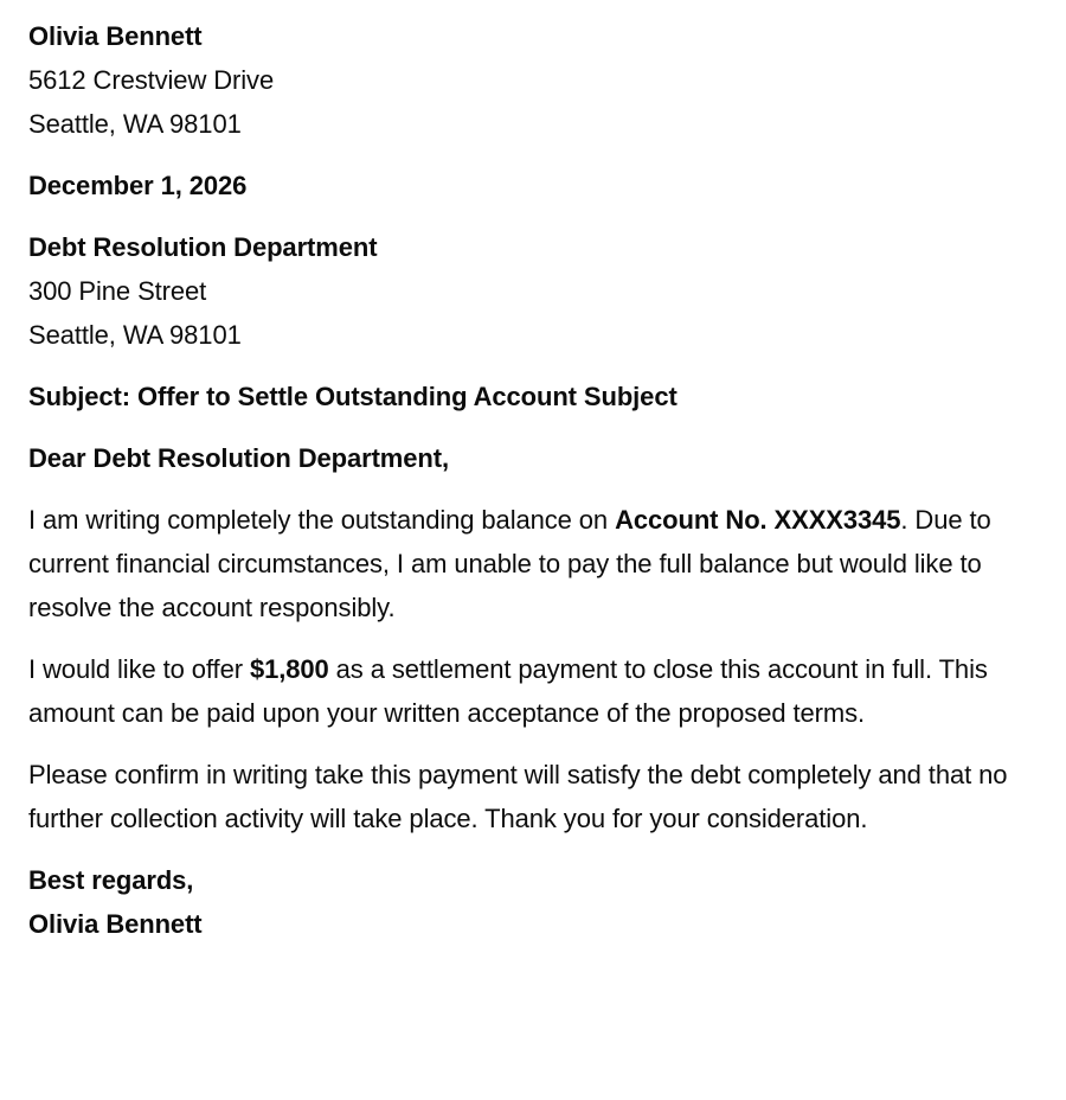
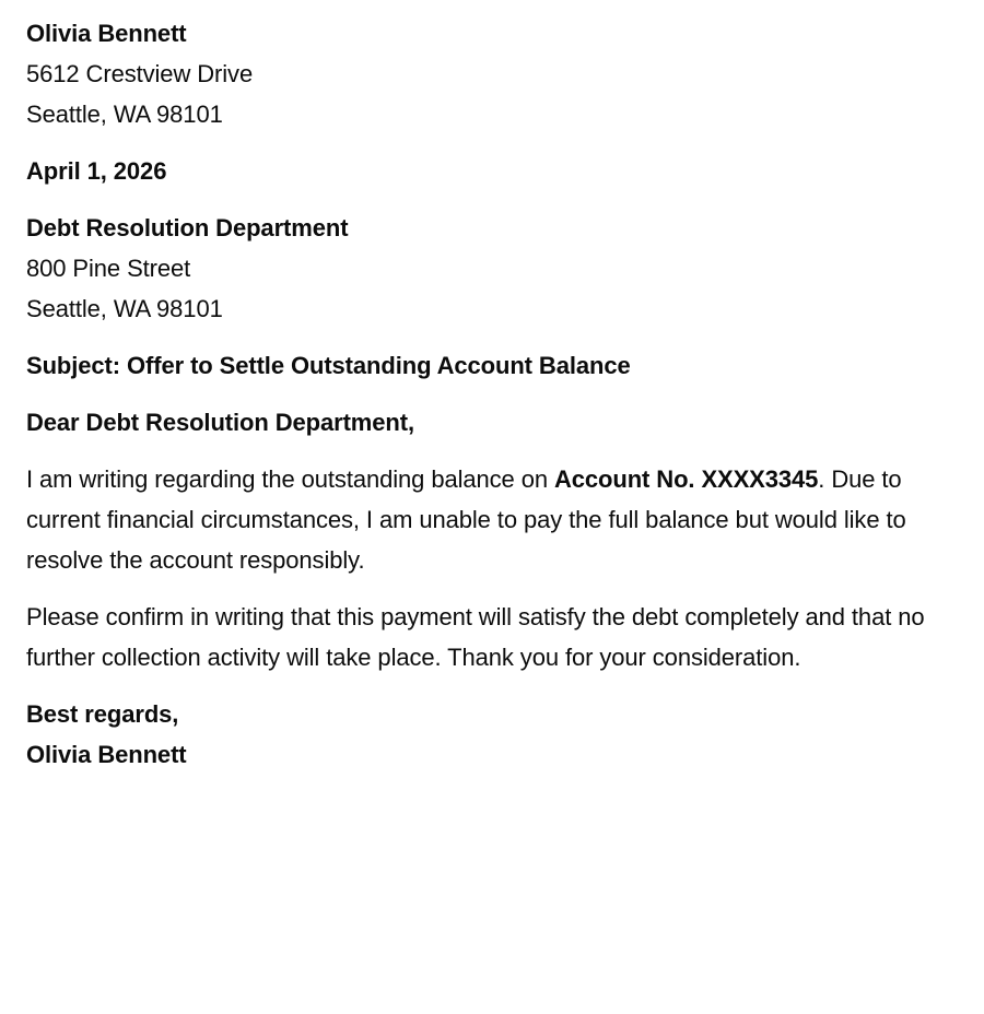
  Olivia Bennett
  5612 Crestview Drive
  Seattle, WA 98101
- December 1, 2026
+ April 1, 2026
  Debt Resolution Department
- 300 Pine Street
+ 800 Pine Street
  Seattle, WA 98101
- Subject: Offer to Settle Outstanding Account Subject
+ Subject: Offer to Settle Outstanding Account Balance
  Dear Debt Resolution Department,
- I am writing completely the outstanding balance on Account No. XXXX3345. Due to current financial circumstances, I am unable to pay the full balance but would like to resolve the account responsibly.
+ I am writing regarding the outstanding balance on Account No. XXXX3345. Due to current financial circumstances, I am unable to pay the full balance but would like to resolve the account responsibly.
- I would like to offer $1,800 as a settlement payment to close this account in full. This amount can be paid upon your written acceptance of the proposed terms.
- Please confirm in writing take this payment will satisfy the debt completely and that no further collection activity will take place. Thank you for your consideration.
+ Please confirm in writing that this payment will satisfy the debt completely and that no further collection activity will take place. Thank you for your consideration.
  Best regards,
  Olivia Bennett
